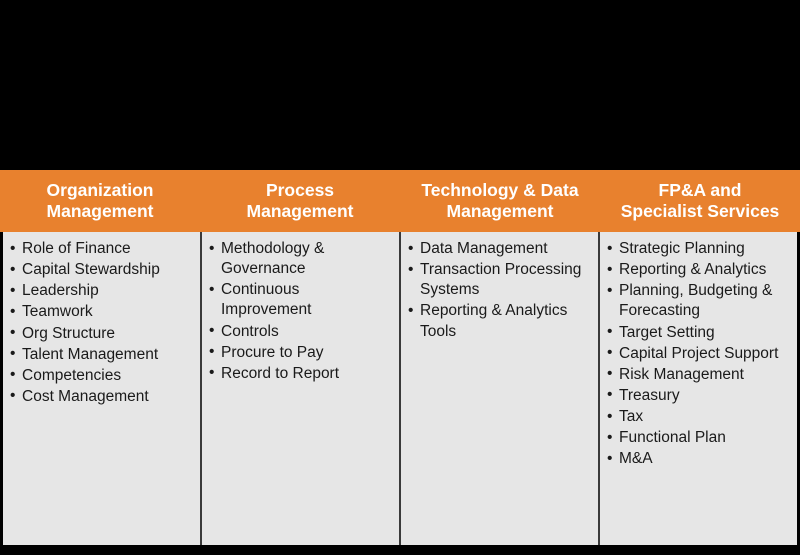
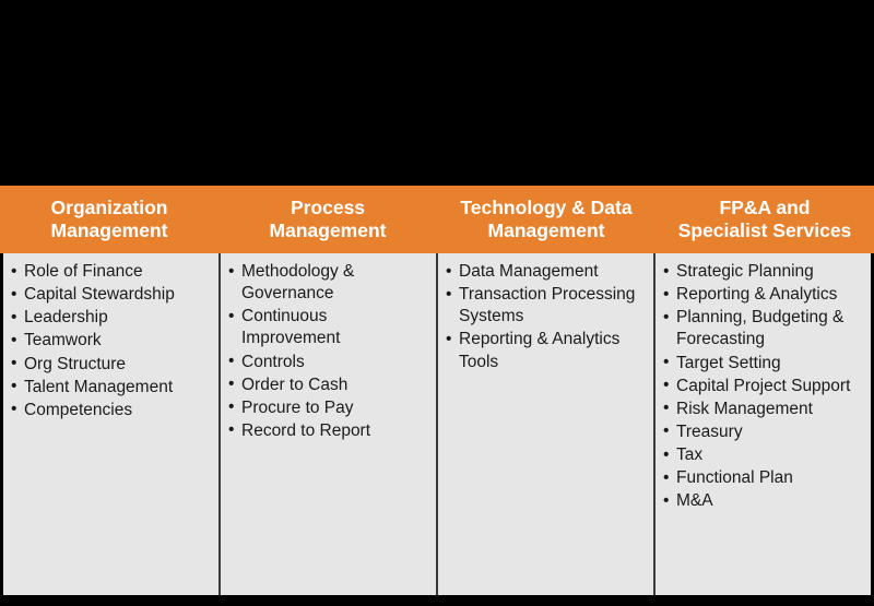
  Organization
  Management
  Process
  Management
  Technology & Data
  Management
  FP&A and
  Specialist Services
  Role of Finance
  Capital Stewardship
  Leadership
  Teamwork
  Org Structure
  Talent Management
  Competencies
- Cost Management
  Methodology & Governance
  Continuous Improvement
  Controls
+ Order to Cash
  Procure to Pay
  Record to Report
  Data Management
  Transaction Processing Systems
  Reporting & Analytics Tools
  Strategic Planning
  Reporting & Analytics
  Planning, Budgeting & Forecasting
  Target Setting
  Capital Project Support
  Risk Management
  Treasury
  Tax
  Functional Plan
  M&A
